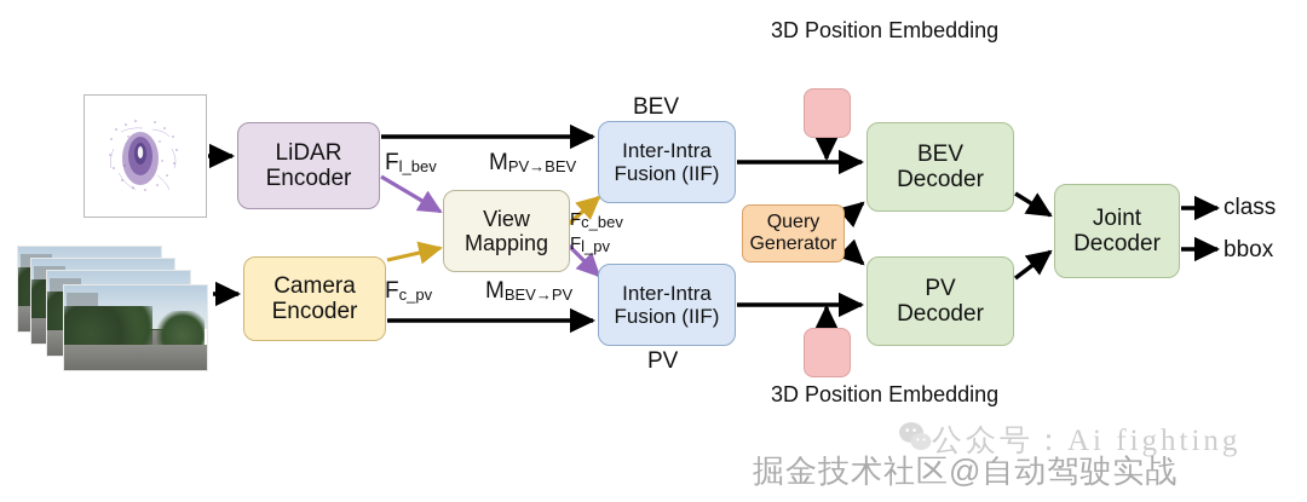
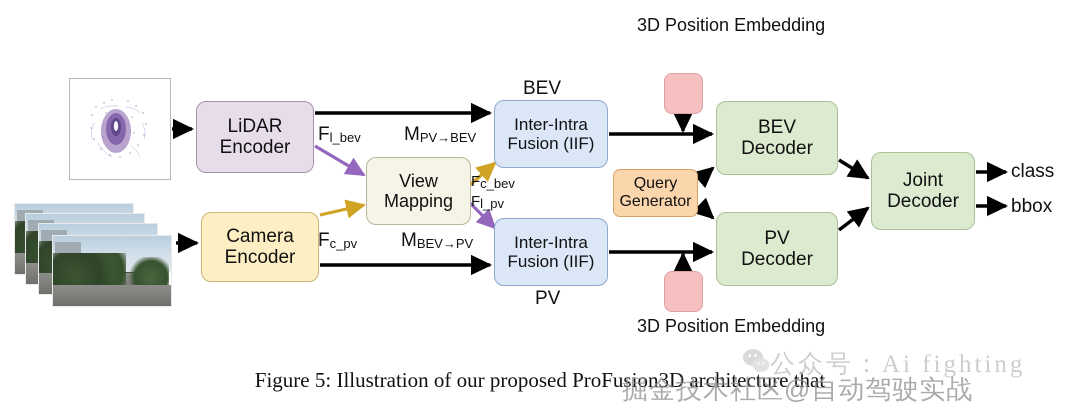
  LiDAR
  Encoder
  Camera
  Encoder
  View
  Mapping
  Inter-Intra
  Fusion (IIF)
  Inter-Intra
  Fusion (IIF)
  Query
  Generator
  BEV
  Decoder
  PV
  Decoder
  Joint
  Decoder
  BEV
  PV
  3D Position Embedding
  3D Position Embedding
  class
  bbox
  Fl_bev
  MPV→BEV
  Fc_bev
  Fl_pv
  Fc_pv
  MBEV→PV
+ Figure 5: Illustration of our proposed ProFusion3D architecture that
  公众号：Ai fighting
  掘金技术社区@自动驾驶实战
